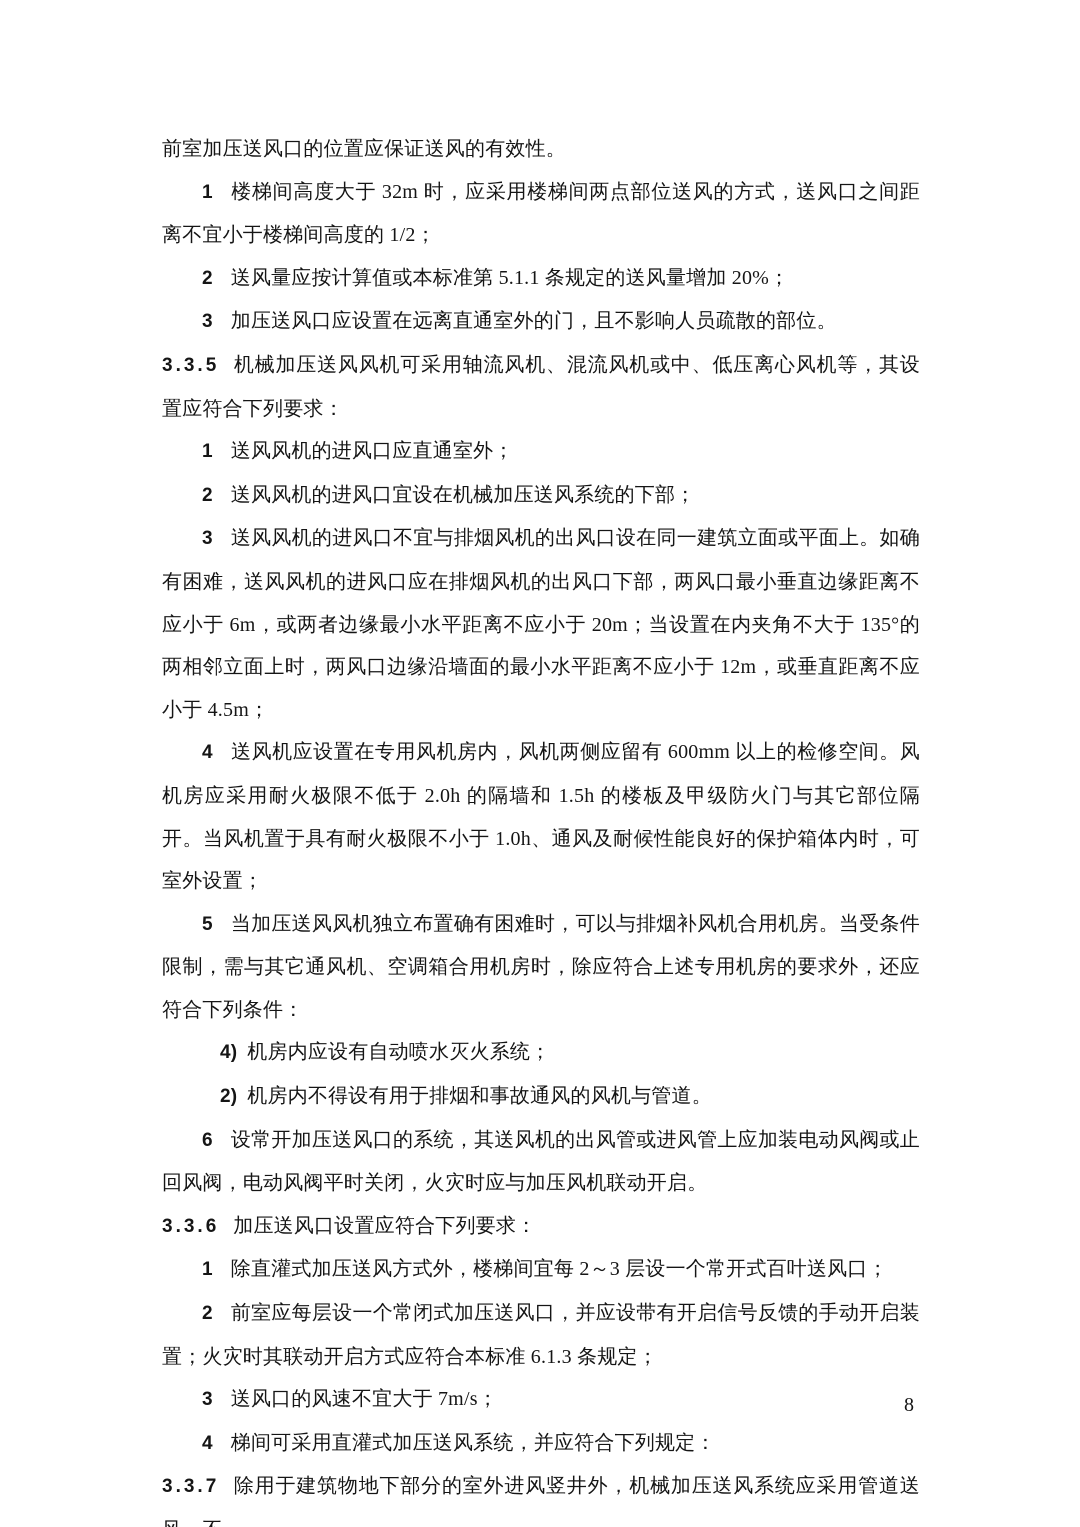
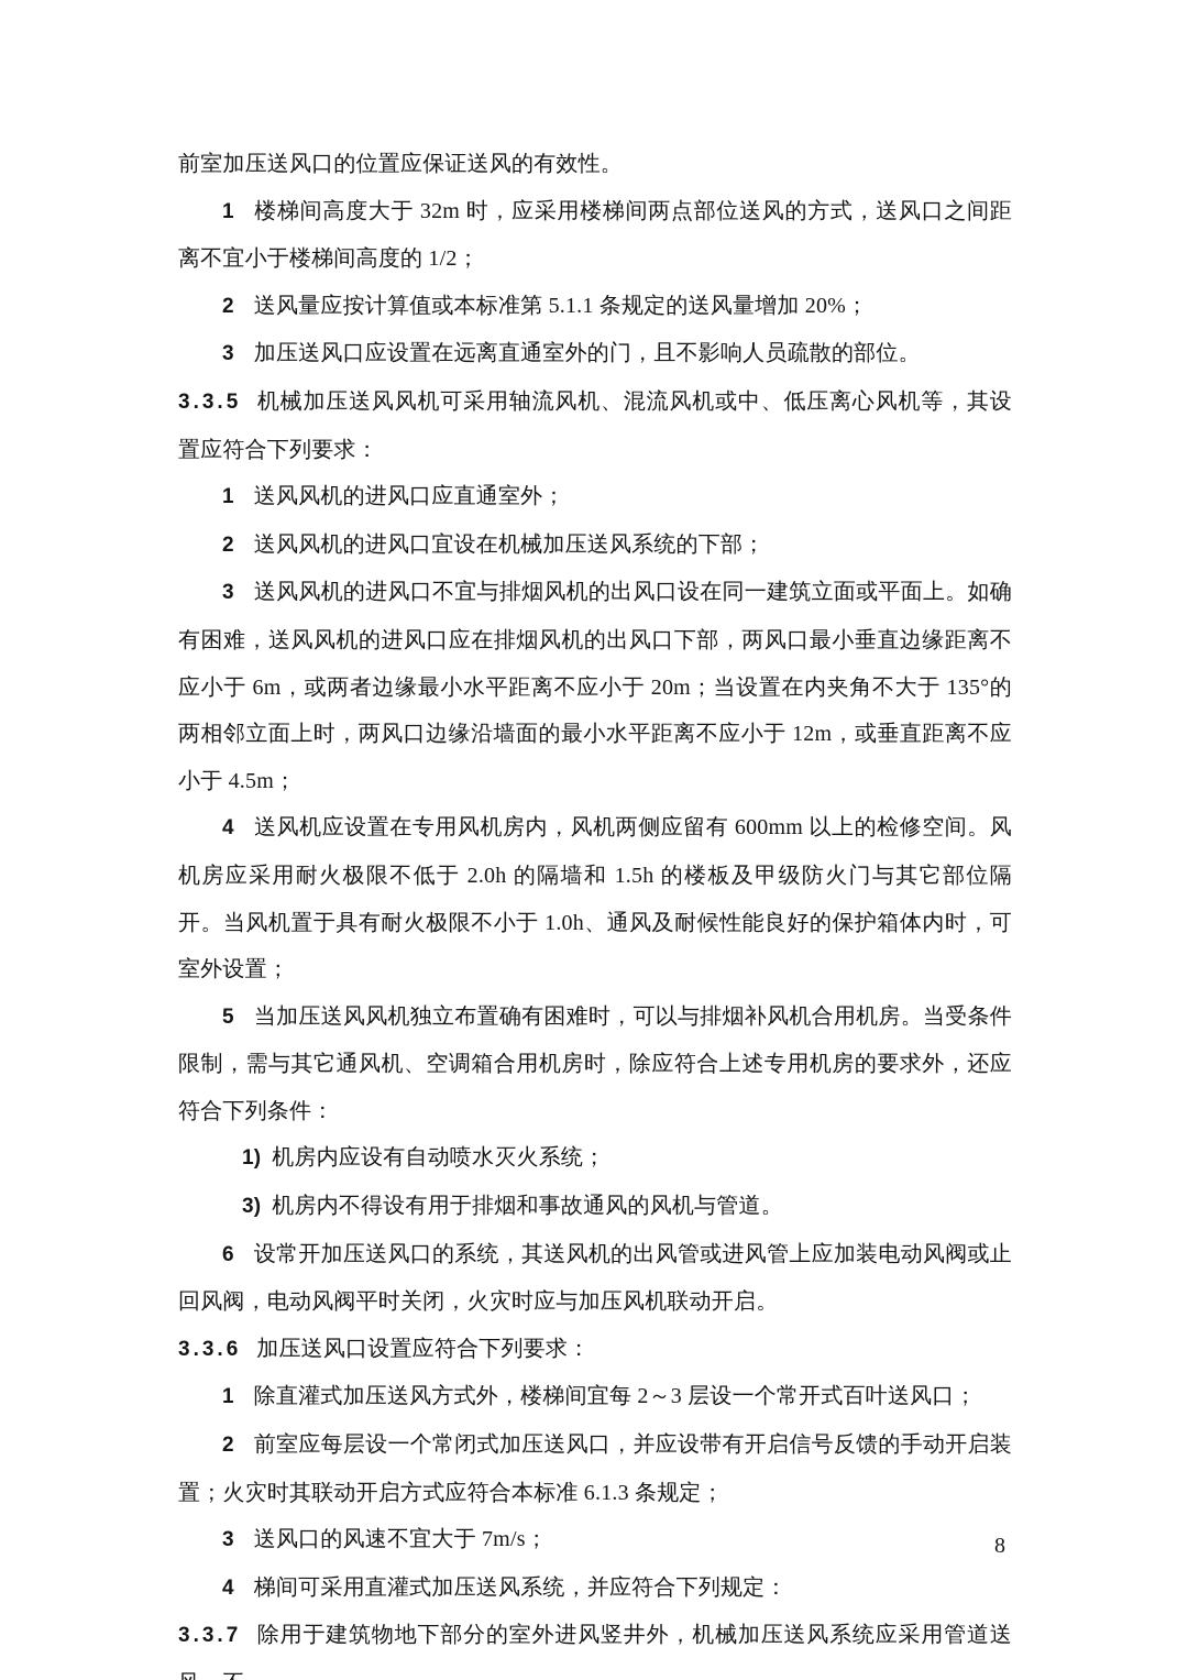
  前室加压送风口的位置应保证送风的有效性。
  1 楼梯间高度大于 32m 时，应采用楼梯间两点部位送风的方式，送风口之间距离不宜小于楼梯间高度的 1/2；
  2 送风量应按计算值或本标准第 5.1.1 条规定的送风量增加 20%；
  3 加压送风口应设置在远离直通室外的门，且不影响人员疏散的部位。
  3.3.5 机械加压送风风机可采用轴流风机、混流风机或中、低压离心风机等，其设置应符合下列要求：
  1 送风风机的进风口应直通室外；
  2 送风风机的进风口宜设在机械加压送风系统的下部；
  3 送风风机的进风口不宜与排烟风机的出风口设在同一建筑立面或平面上。如确有困难，送风风机的进风口应在排烟风机的出风口下部，两风口最小垂直边缘距离不应小于 6m，或两者边缘最小水平距离不应小于 20m；当设置在内夹角不大于 135°的两相邻立面上时，两风口边缘沿墙面的最小水平距离不应小于 12m，或垂直距离不应小于 4.5m；
  4 送风机应设置在专用风机房内，风机两侧应留有 600mm 以上的检修空间。风机房应采用耐火极限不低于 2.0h 的隔墙和 1.5h 的楼板及甲级防火门与其它部位隔开。当风机置于具有耐火极限不小于 1.0h、通风及耐候性能良好的保护箱体内时，可室外设置；
  5 当加压送风风机独立布置确有困难时，可以与排烟补风机合用机房。当受条件限制，需与其它通风机、空调箱合用机房时，除应符合上述专用机房的要求外，还应符合下列条件：
- 4) 机房内应设有自动喷水灭火系统；
+ 1) 机房内应设有自动喷水灭火系统；
- 2) 机房内不得设有用于排烟和事故通风的风机与管道。
+ 3) 机房内不得设有用于排烟和事故通风的风机与管道。
  6 设常开加压送风口的系统，其送风机的出风管或进风管上应加装电动风阀或止回风阀，电动风阀平时关闭，火灾时应与加压风机联动开启。
  3.3.6 加压送风口设置应符合下列要求：
  1 除直灌式加压送风方式外，楼梯间宜每 2～3 层设一个常开式百叶送风口；
  2 前室应每层设一个常闭式加压送风口，并应设带有开启信号反馈的手动开启装置；火灾时其联动开启方式应符合本标准 6.1.3 条规定；
  3 送风口的风速不宜大于 7m/s；
  4 梯间可采用直灌式加压送风系统，并应符合下列规定：
  3.3.7 除用于建筑物地下部分的室外进风竖井外，机械加压送风系统应采用管道送
  8
